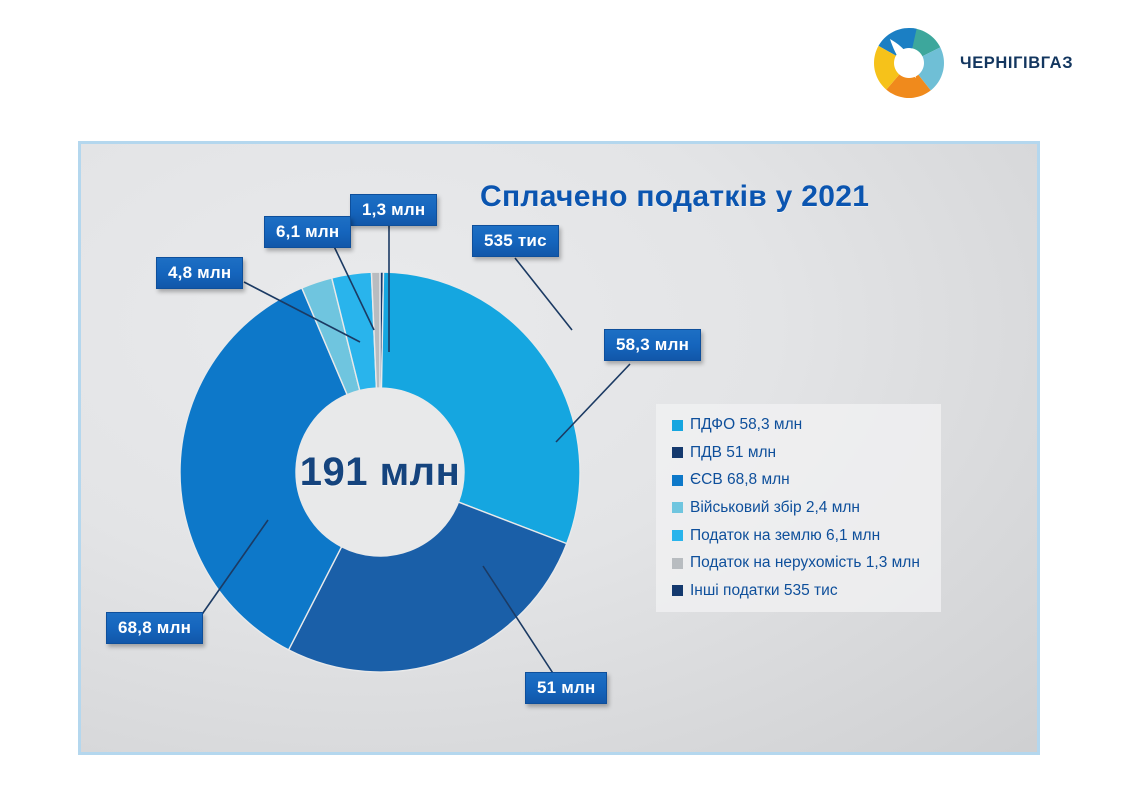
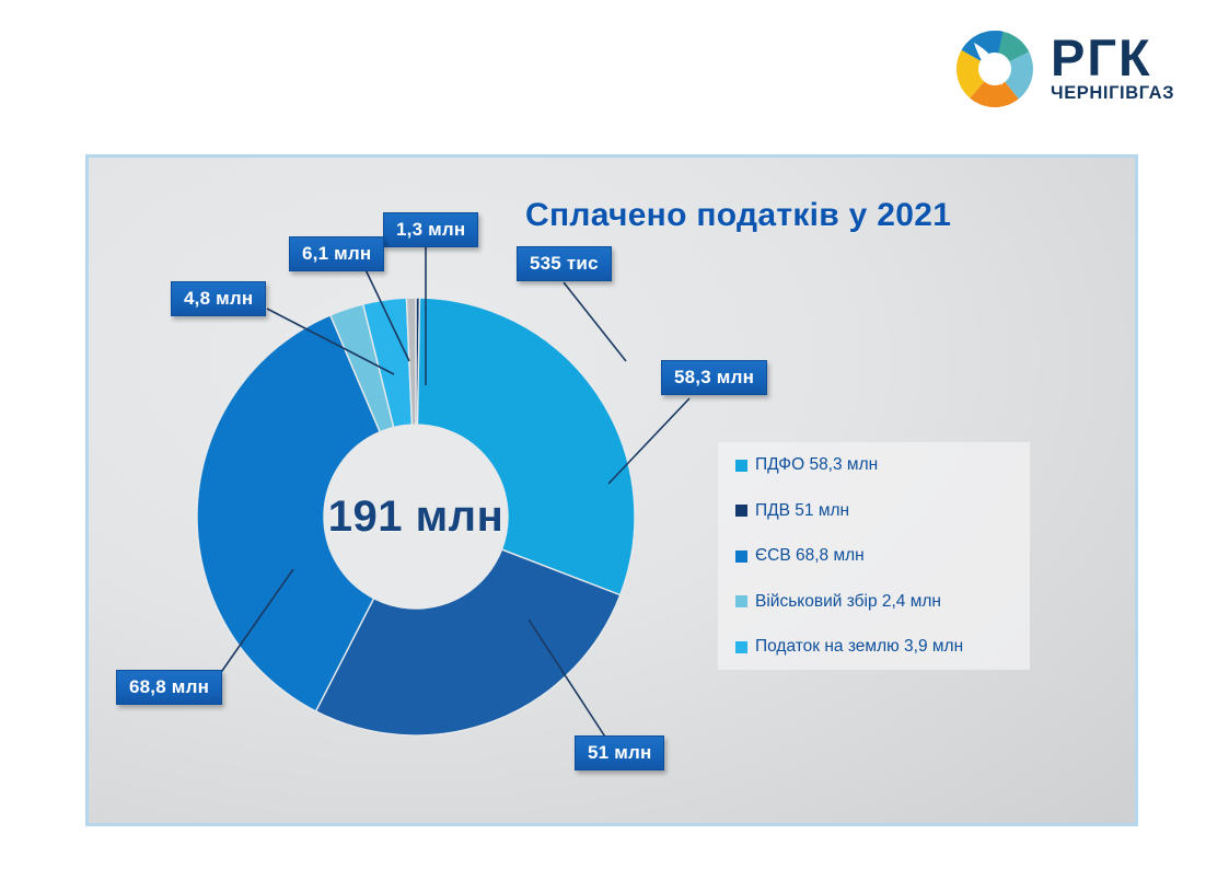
+ РГК
  ЧЕРНІГІВГАЗ
  Сплачено податків у 2021
  191 млн
  1,3 млн
  6,1 млн
  4,8 млн
  535 тис
  58,3 млн
  51 млн
  68,8 млн
  ПДФО 58,3 млн
  ПДВ 51 млн
  ЄСВ 68,8 млн
  Військовий збір 2,4 млн
- Податок на землю 6,1 млн
+ Податок на землю 3,9 млн
- Податок на нерухомість 1,3 млн
- Інші податки 535 тис
